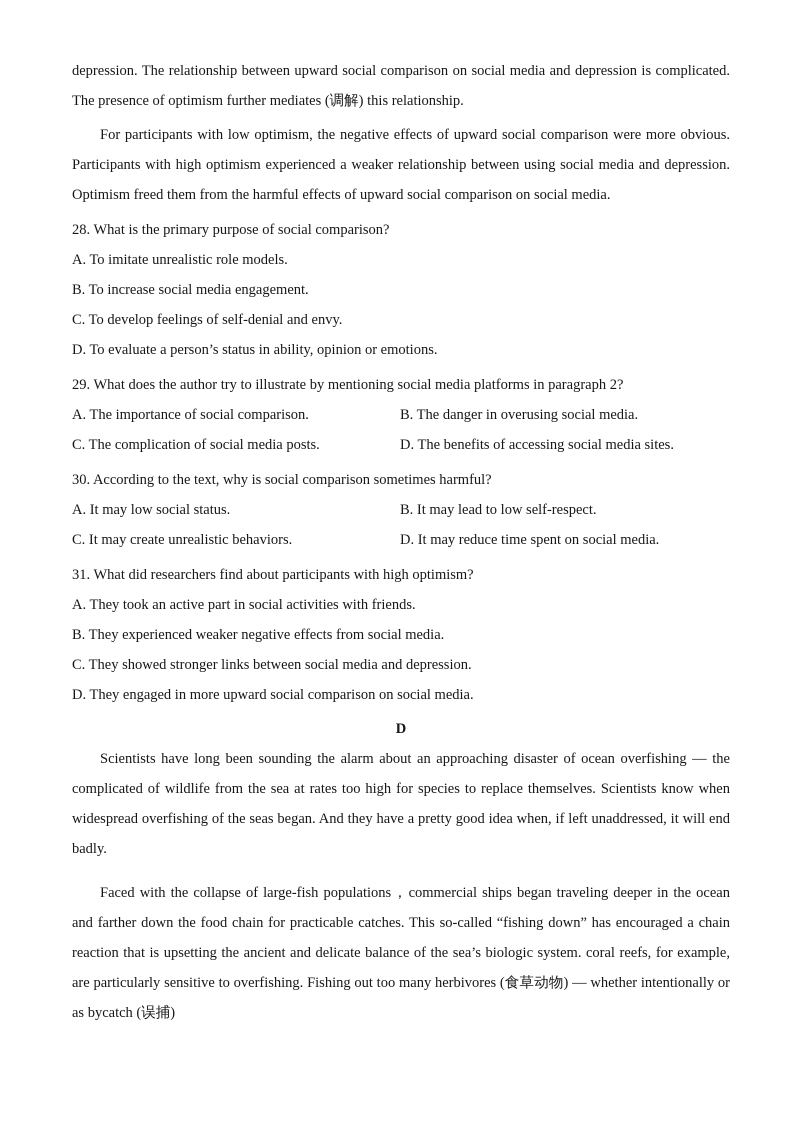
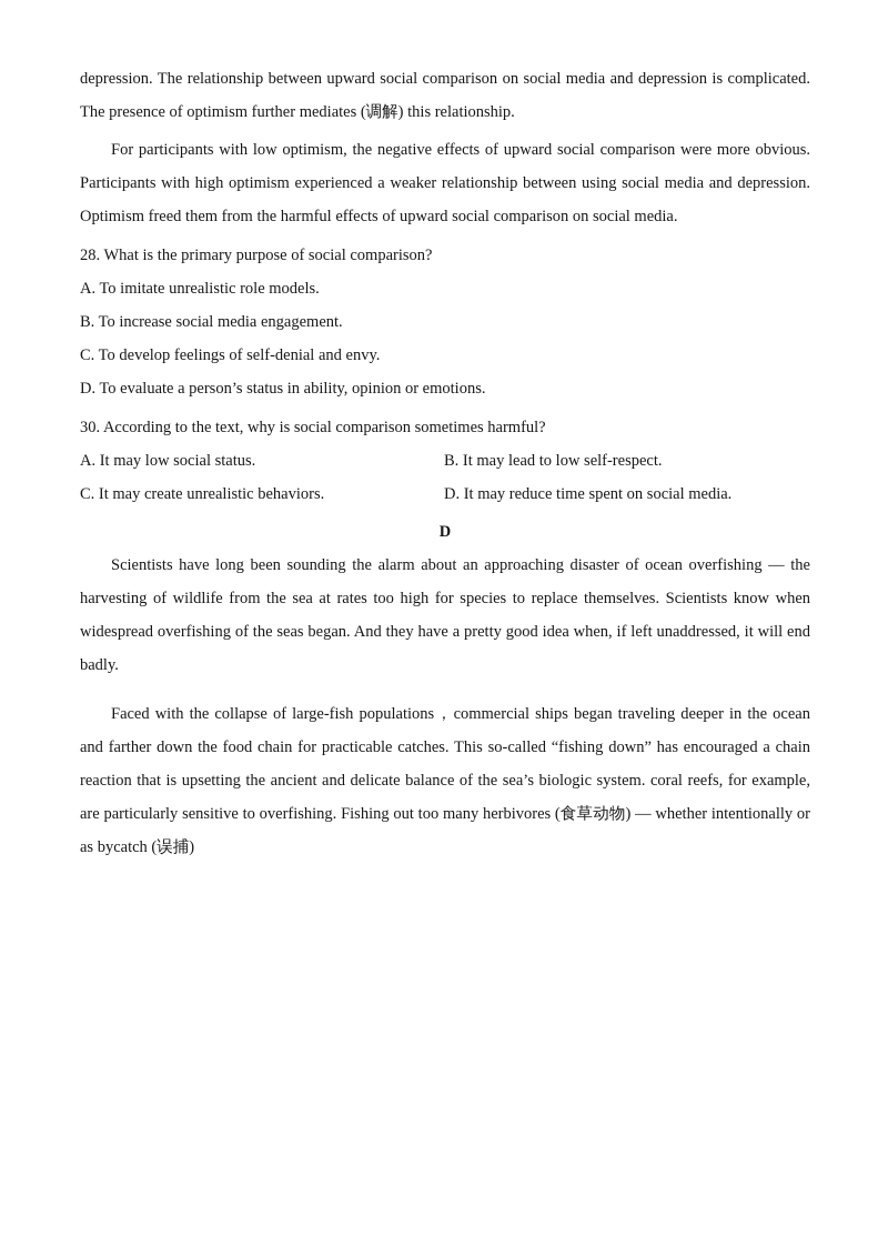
  depression. The relationship between upward social comparison on social media and depression is complicated. The presence of optimism further mediates (调解) this relationship.
  For participants with low optimism, the negative effects of upward social comparison were more obvious. Participants with high optimism experienced a weaker relationship between using social media and depression. Optimism freed them from the harmful effects of upward social comparison on social media.
  28. What is the primary purpose of social comparison?
  A. To imitate unrealistic role models.
  B. To increase social media engagement.
  C. To develop feelings of self-denial and envy.
  D. To evaluate a person’s status in ability, opinion or emotions.
- 29. What does the author try to illustrate by mentioning social media platforms in paragraph 2?
- A. The importance of social comparison.
- B. The danger in overusing social media.
- C. The complication of social media posts.
- D. The benefits of accessing social media sites.
  30. According to the text, why is social comparison sometimes harmful?
  A. It may low social status.
  B. It may lead to low self-respect.
  C. It may create unrealistic behaviors.
  D. It may reduce time spent on social media.
- 31. What did researchers find about participants with high optimism?
- A. They took an active part in social activities with friends.
- B. They experienced weaker negative effects from social media.
- C. They showed stronger links between social media and depression.
- D. They engaged in more upward social comparison on social media.
  D
- Scientists have long been sounding the alarm about an approaching disaster of ocean overfishing — the complicated of wildlife from the sea at rates too high for species to replace themselves. Scientists know when widespread overfishing of the seas began. And they have a pretty good idea when, if left unaddressed, it will end badly.
+ Scientists have long been sounding the alarm about an approaching disaster of ocean overfishing — the harvesting of wildlife from the sea at rates too high for species to replace themselves. Scientists know when widespread overfishing of the seas began. And they have a pretty good idea when, if left unaddressed, it will end badly.
  Faced with the collapse of large-fish populations，commercial ships began traveling deeper in the ocean and farther down the food chain for practicable catches. This so-called “fishing down” has encouraged a chain reaction that is upsetting the ancient and delicate balance of the sea’s biologic system. coral reefs, for example, are particularly sensitive to overfishing. Fishing out too many herbivores (食草动物) — whether intentionally or as bycatch (误捕)
